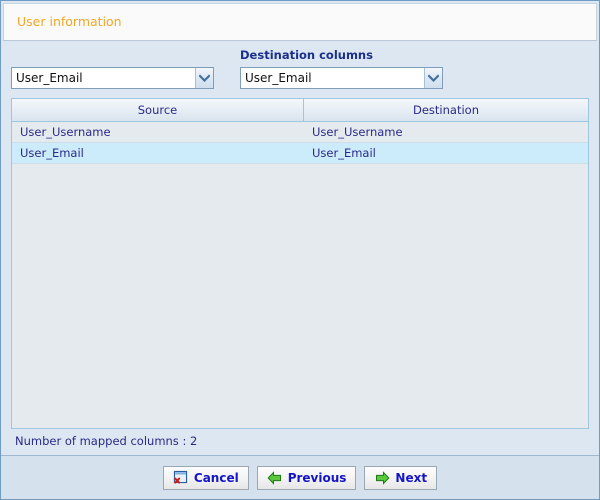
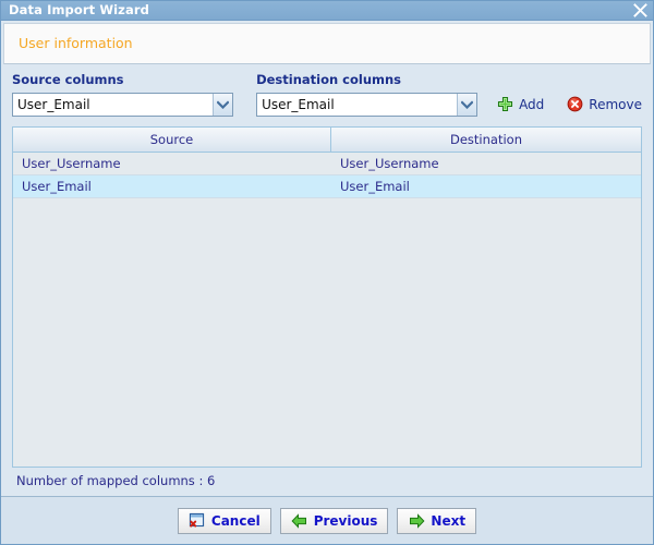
+ Data Import Wizard
  User information
+ Source columns
  User_Email
  Destination columns
  User_Email
+ Add
+ Remove
  Source
  Destination
  User_Username
  User_Username
  User_Email
  User_Email
- Number of mapped columns : 2
+ Number of mapped columns : 6
  Cancel
  Previous
  Next
